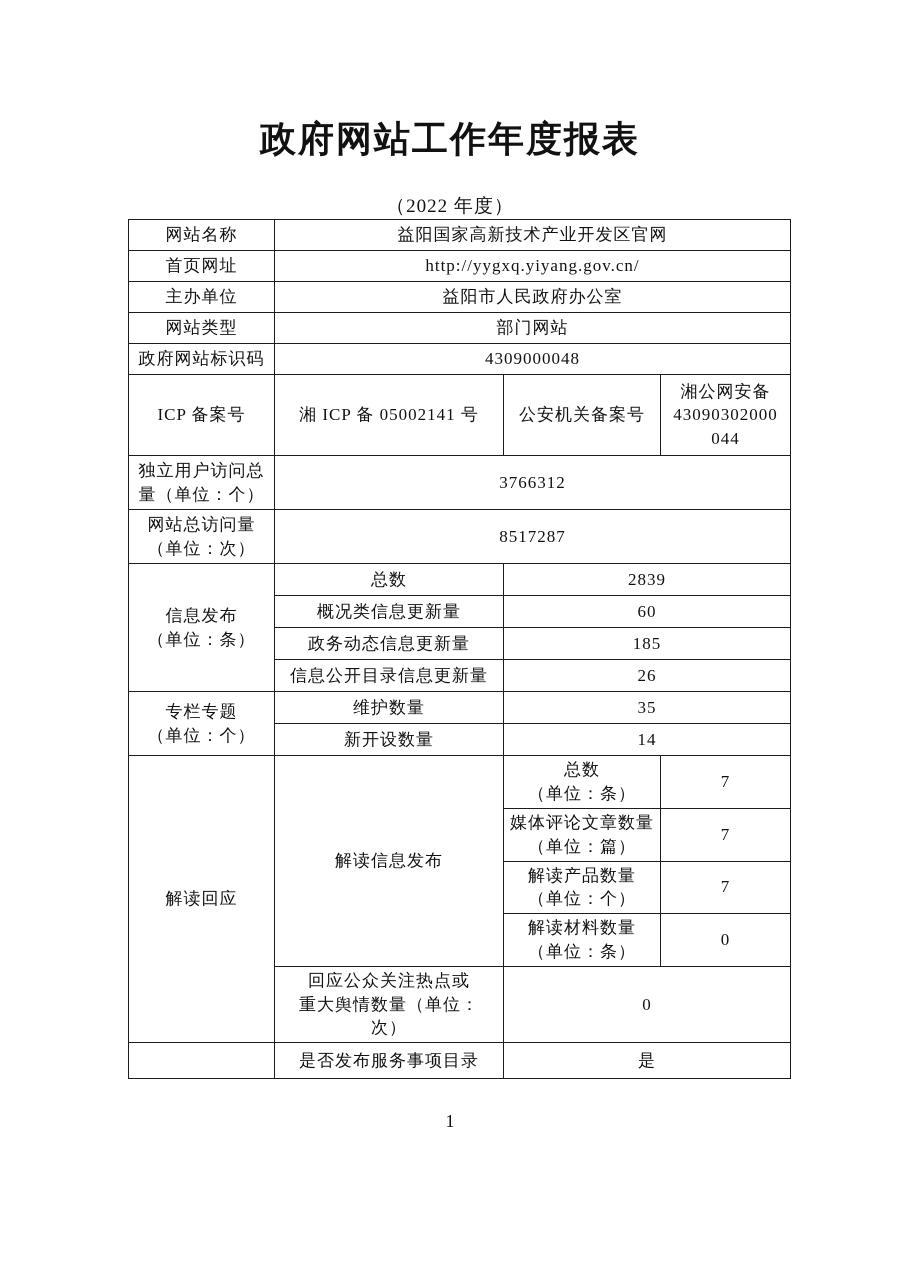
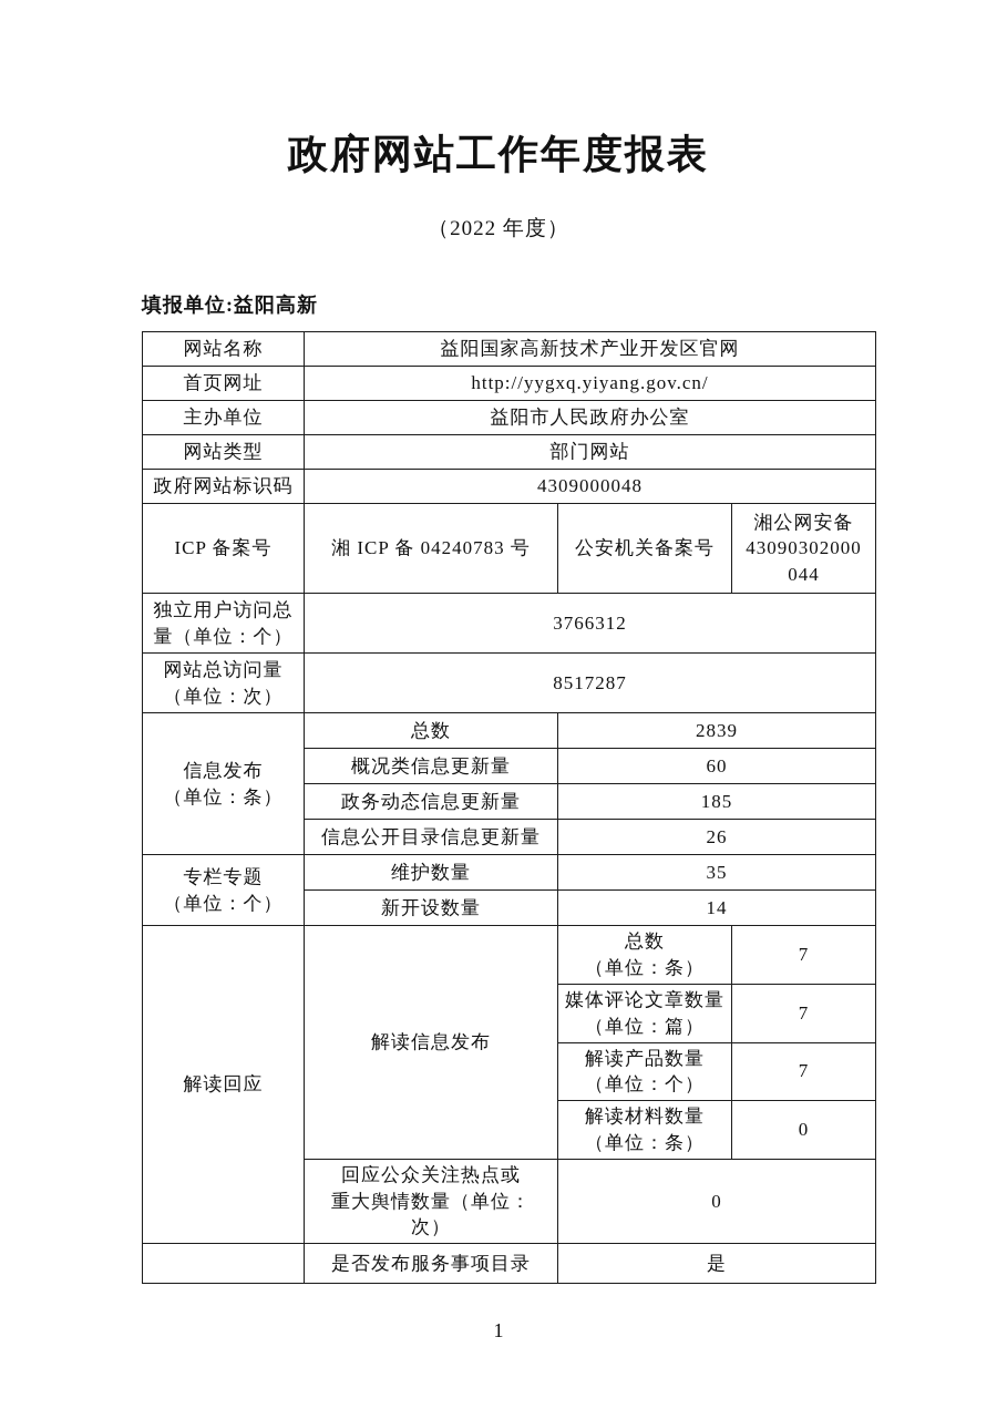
  政府网站工作年度报表
  （2022 年度）
+ 填报单位:益阳高新
  网站名称	益阳国家高新技术产业开发区官网
  首页网址	http://yygxq.yiyang.gov.cn/
  主办单位	益阳市人民政府办公室
  网站类型	部门网站
  政府网站标识码	4309000048
- ICP 备案号	湘 ICP 备 05002141 号	公安机关备案号	湘公网安备 43090302000 044
+ ICP 备案号	湘 ICP 备 04240783 号	公安机关备案号	湘公网安备 43090302000 044
  独立用户访问总 量（单位：个）	3766312
  网站总访问量 （单位：次）	8517287
  信息发布 （单位：条）	总数	2839
  概况类信息更新量	60
  政务动态信息更新量	185
  信息公开目录信息更新量	26
  专栏专题 （单位：个）	维护数量	35
  新开设数量	14
  解读回应	解读信息发布	总数 （单位：条）	7
  媒体评论文章数量 （单位：篇）	7
  解读产品数量 （单位：个）	7
  解读材料数量 （单位：条）	0
  回应公众关注热点或 重大舆情数量（单位： 次）	0
  	是否发布服务事项目录	是
  1
